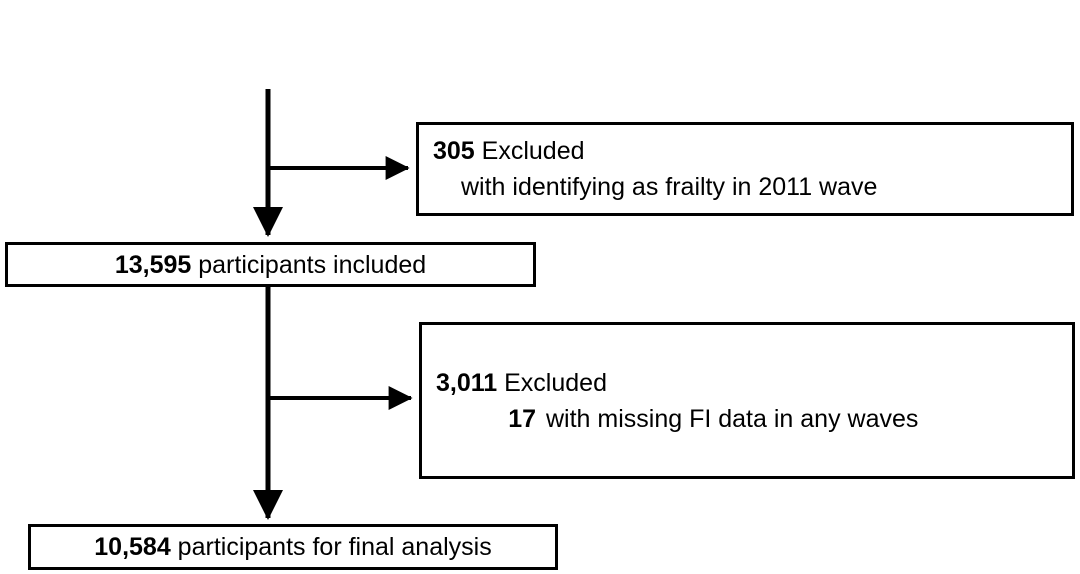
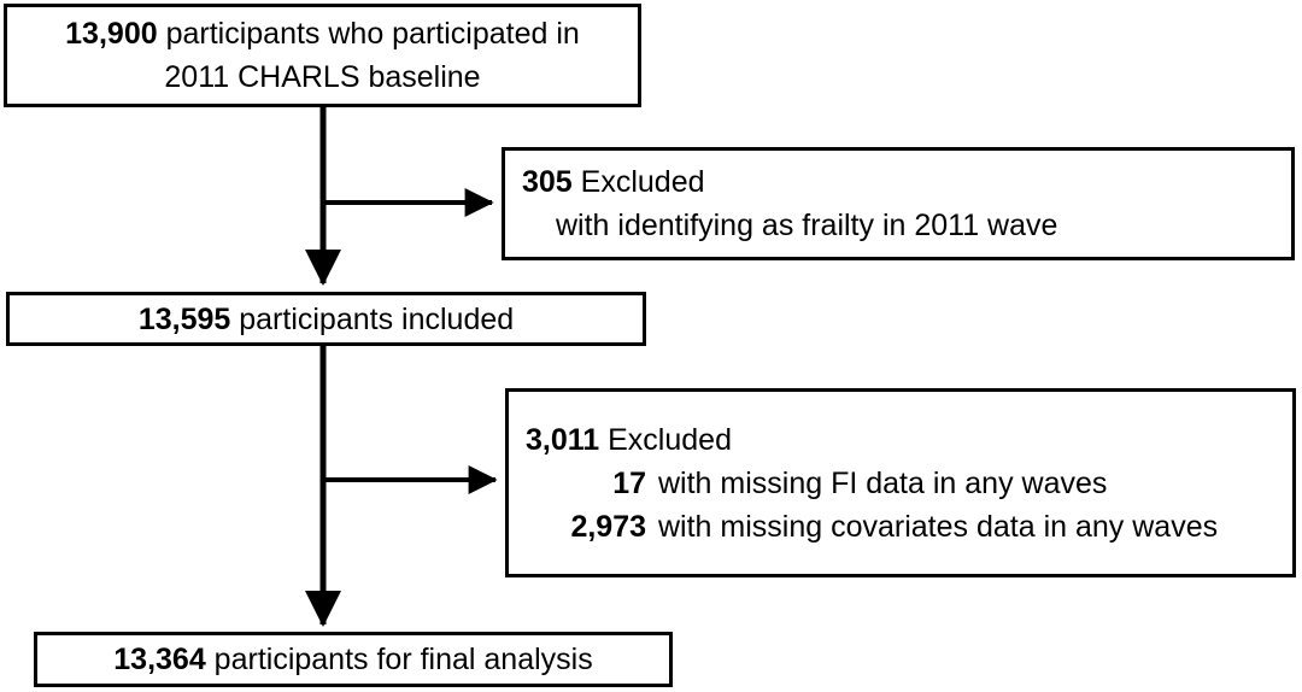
+ 13,900 participants who participated in
+ 2011 CHARLS baseline
  305 Excluded
  with identifying as frailty in 2011 wave
  13,595 participants included
  3,011 Excluded
  17
  with missing FI data in any waves
+ 2,973
+ with missing covariates data in any waves
- 10,584 participants for final analysis
+ 13,364 participants for final analysis
